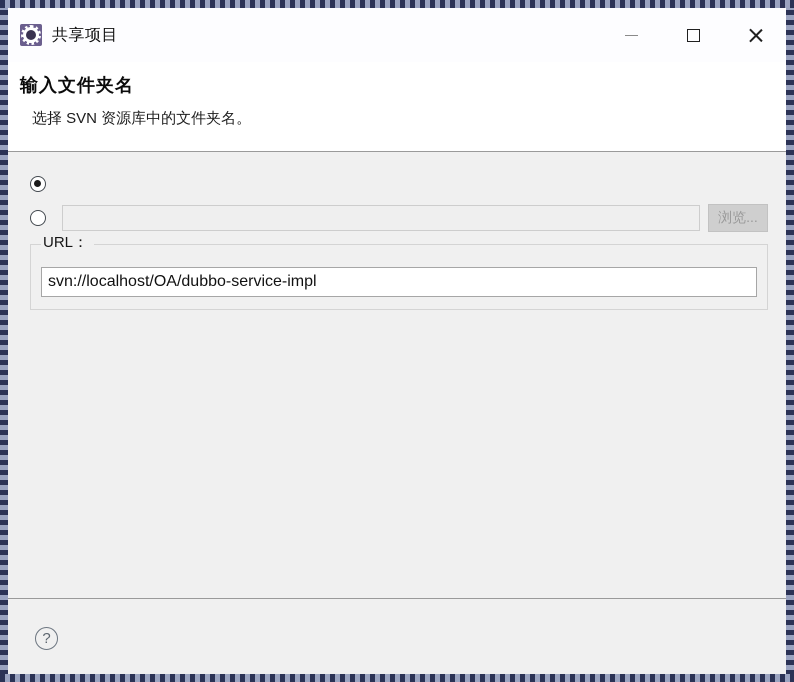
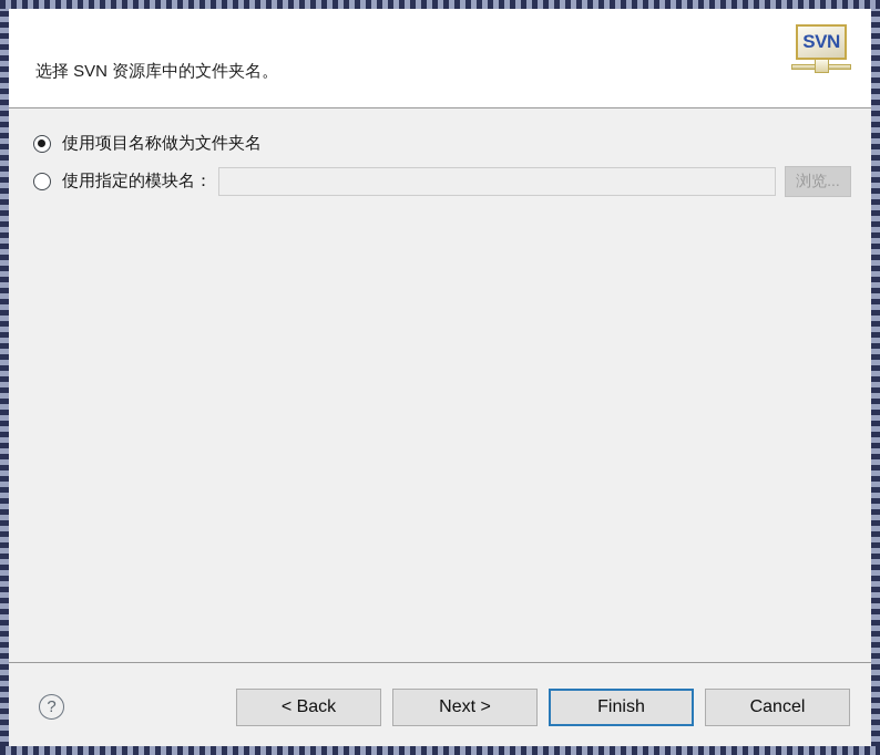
- 共享项目
- 输入文件夹名
  选择 SVN 资源库中的文件夹名。
+ SVN
+ 使用项目名称做为文件夹名
+ 使用指定的模块名：
  浏览...
- URL：
- svn://localhost/OA/dubbo-service-impl
  ?
+ < Back
+ Next >
+ Finish
+ Cancel
